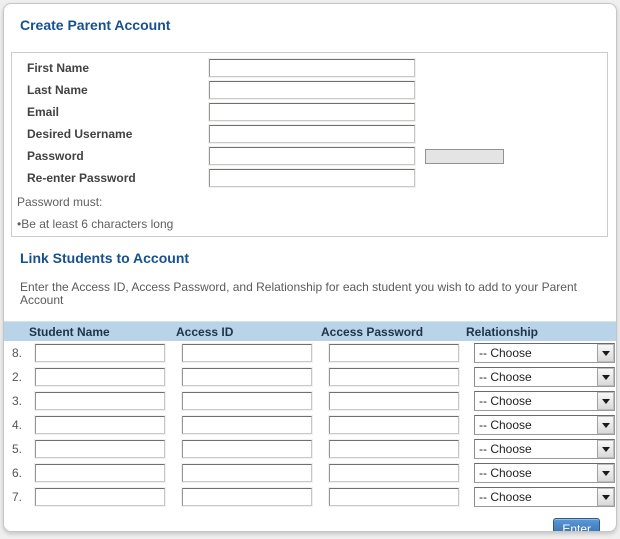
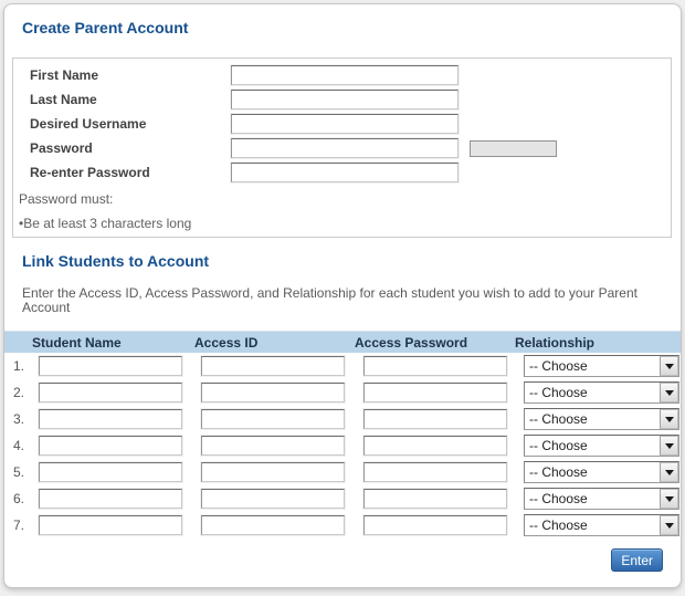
  Create Parent Account
  First Name
  Last Name
- Email
  Desired Username
  Password
  Re-enter Password
  Password must:
- •Be at least 6 characters long
+ •Be at least 3 characters long
  Link Students to Account
  Enter the Access ID, Access Password, and Relationship for each student you wish to add to your Parent Account
  Student Name
  Access ID
  Access Password
  Relationship
- 8.
+ 1.
  -- Choose
  2.
  -- Choose
  3.
  -- Choose
  4.
  -- Choose
  5.
  -- Choose
  6.
  -- Choose
  7.
  -- Choose
  Enter
